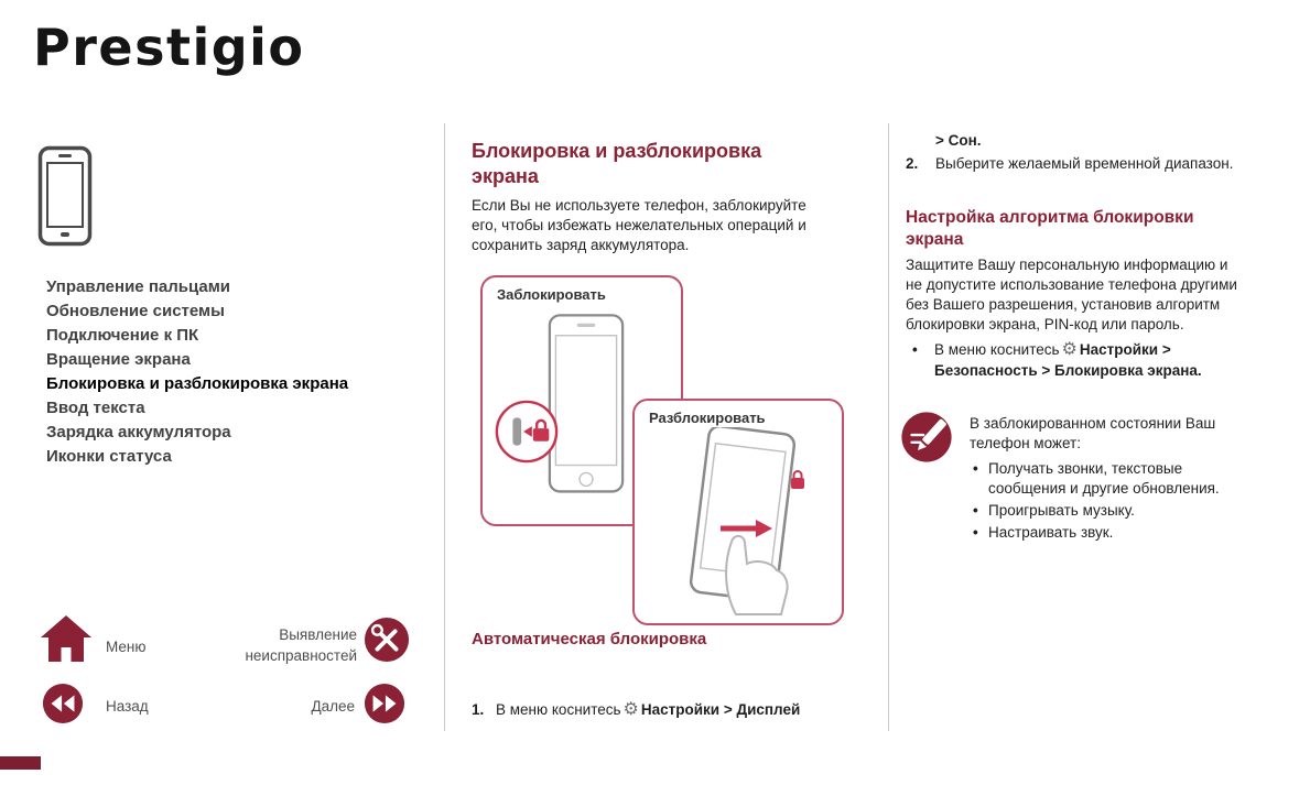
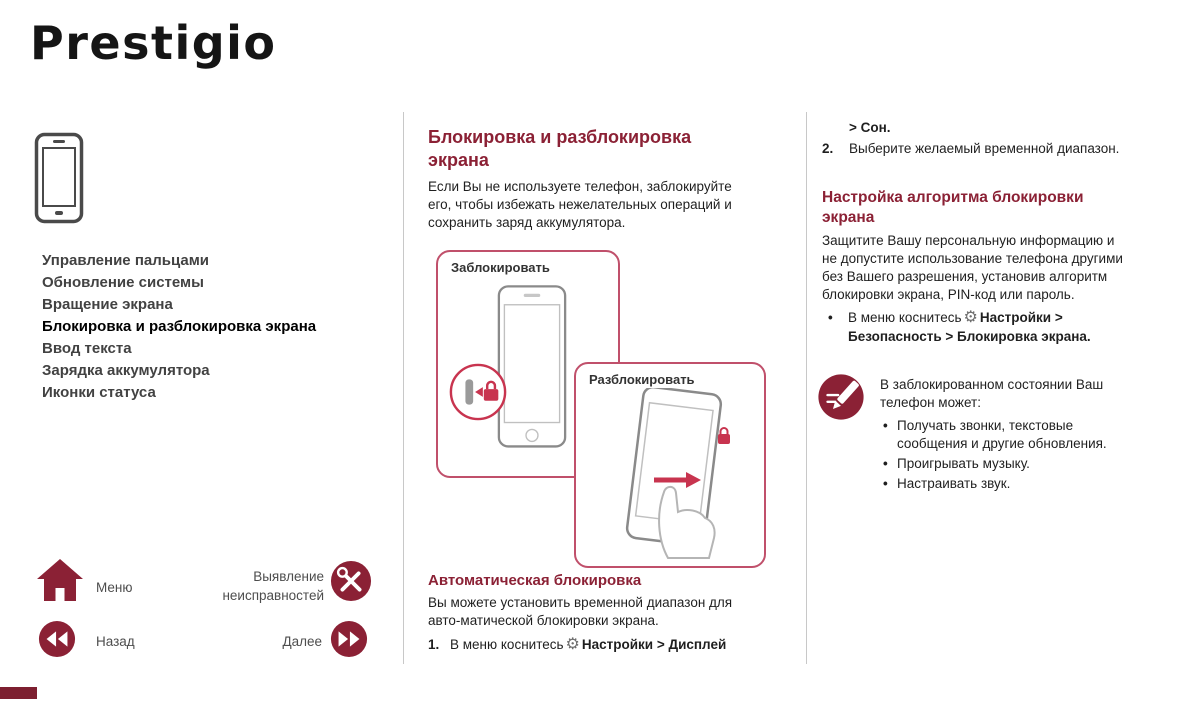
  Prestigio
  Управление пальцами
  Обновление системы
- Подключение к ПК
  Вращение экрана
  Блокировка и разблокировка экрана
  Ввод текста
  Зарядка аккумулятора
  Иконки статуса
  Меню
  Выявление
  неисправностей
  Назад
  Далее
  Блокировка и разблокировка
  экрана
  Если Вы не используете телефон, заблокируйте
  его, чтобы избежать нежелательных операций и
  сохранить заряд аккумулятора.
  Заблокировать
  Разблокировать
  Автоматическая блокировка
+ Вы можете установить временной диапазон для
+ авто-матической блокировки экрана.
  1. В меню коснитесь ⚙ Настройки > Дисплей
  > Сон.
  2.
  Выберите желаемый временной диапазон.
  Настройка алгоритма блокировки
  экрана
  Защитите Вашу персональную информацию и
  не допустите использование телефона другими
  без Вашего разрешения, установив алгоритм
  блокировки экрана, PIN-код или пароль.
  В меню коснитесь ⚙ Настройки > Безопасность > Блокировка экрана.
  В заблокированном состоянии Ваш
  телефон может:
  Получать звонки, текстовые
  сообщения и другие обновления.
  Проигрывать музыку.
  Настраивать звук.
